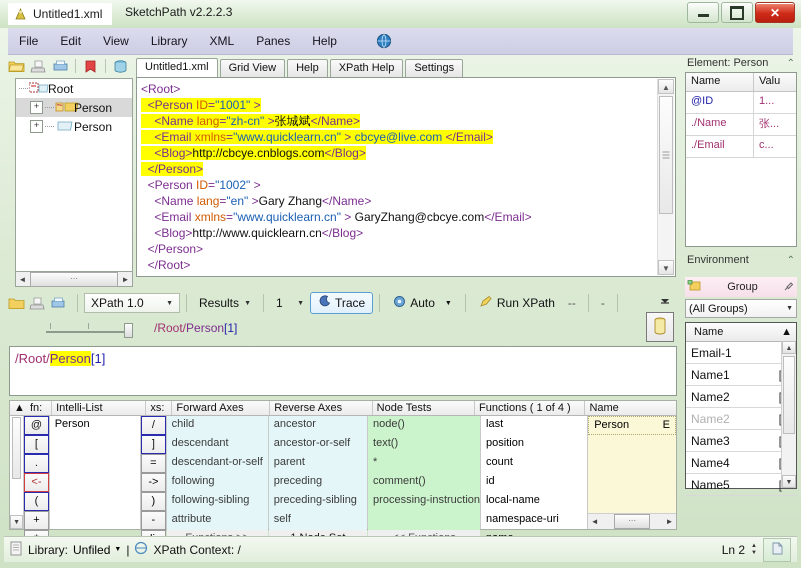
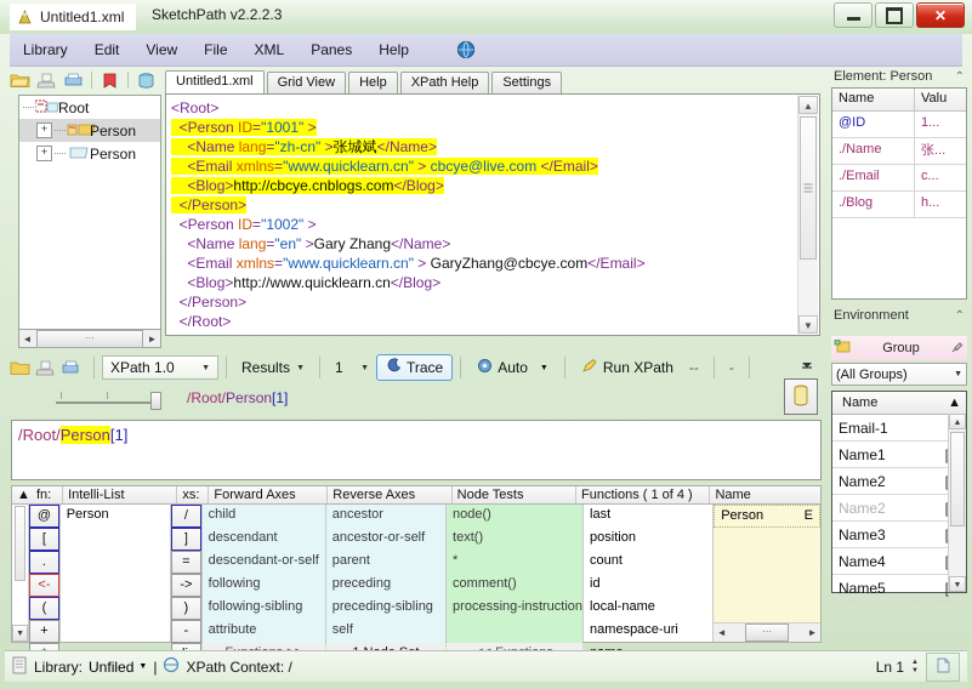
  Untitled1.xml
  SketchPath v2.2.2.3
  ✕
- File
+ Library
  Edit
  View
- Library
+ File
  XML
  Panes
  Help
  Root
  +
  Person
  +
  Person
  ◄
  ⋯
  ►
  Untitled1.xml
  Grid View
  Help
  XPath Help
  Settings
  <Root> <Person ID="1001" > <Name lang="zh-cn" >张城斌</Name> <Email xmlns="www.quicklearn.cn" > cbcye@live.com </Email> <Blog>http://cbcye.cnblogs.com</Blog> </Person> <Person ID="1002" > <Name lang="en" >Gary Zhang</Name> <Email xmlns="www.quicklearn.cn" > GaryZhang@cbcye.com</Email> <Blog>http://www.quicklearn.cn</Blog> </Person> </Root>
  ▲
  ▼
  Element: Person
  ⌃
  Name
  Valu
  @ID
  1...
  ./Name
  张...
  ./Email
  c...
+ ./Blog
+ h...
  Environment
  ⌃
  Group
  (All Groups)
  Name
  ▲
  Email-1
  Name1
  Name2
  Name2
  Name3
  Name4
  Name5
  XPath 1.0
  Results
  1
  Trace
  Auto
  Run XPath
  --
  -
  /Root/Person[1]
  /Root/Person[1]
  ▲
  fn:
  Intelli-List
  xs:
  Forward Axes
  Reverse Axes
  Node Tests
  Functions ( 1 of 4 )
  Name
  @
  [
  .
  <-
  (
  +
  Person
  /
  ]
  =
  ->
  )
  -
  child
  descendant
  descendant-or-self
  following
  following-sibling
  attribute
  ancestor
  ancestor-or-self
  parent
  preceding
  preceding-sibling
  self
  node()
  text()
  *
  comment()
  processing-instruction
  last
  position
  count
  id
  local-name
  namespace-uri
  Person
  E
  ◄
  ⋯
  ►
  Library:
  Unfiled
  |
  XPath Context: /
- Ln 2
+ Ln 1
